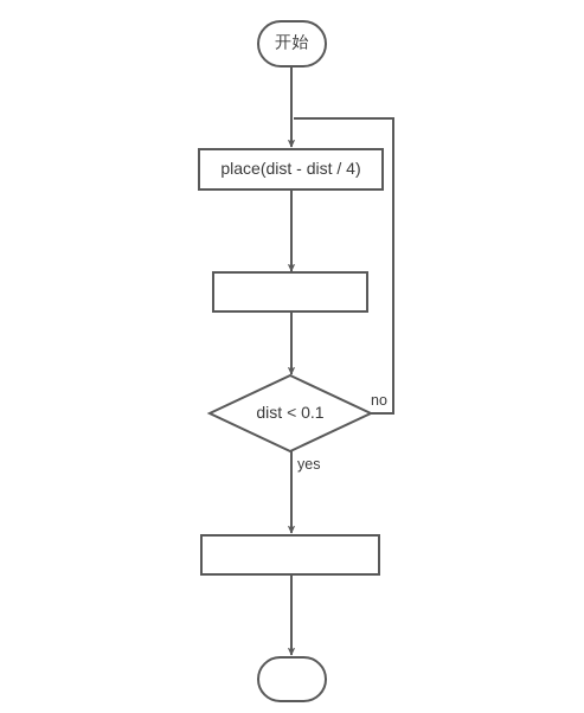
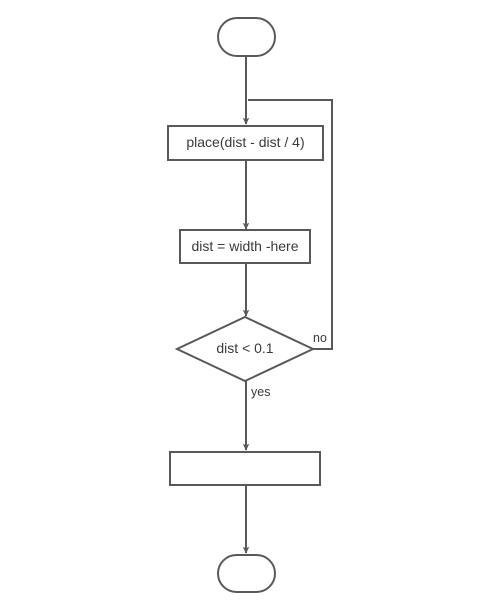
- 开始
  place(dist - dist / 4)
+ dist = width -here
  dist < 0.1
  no
  yes
